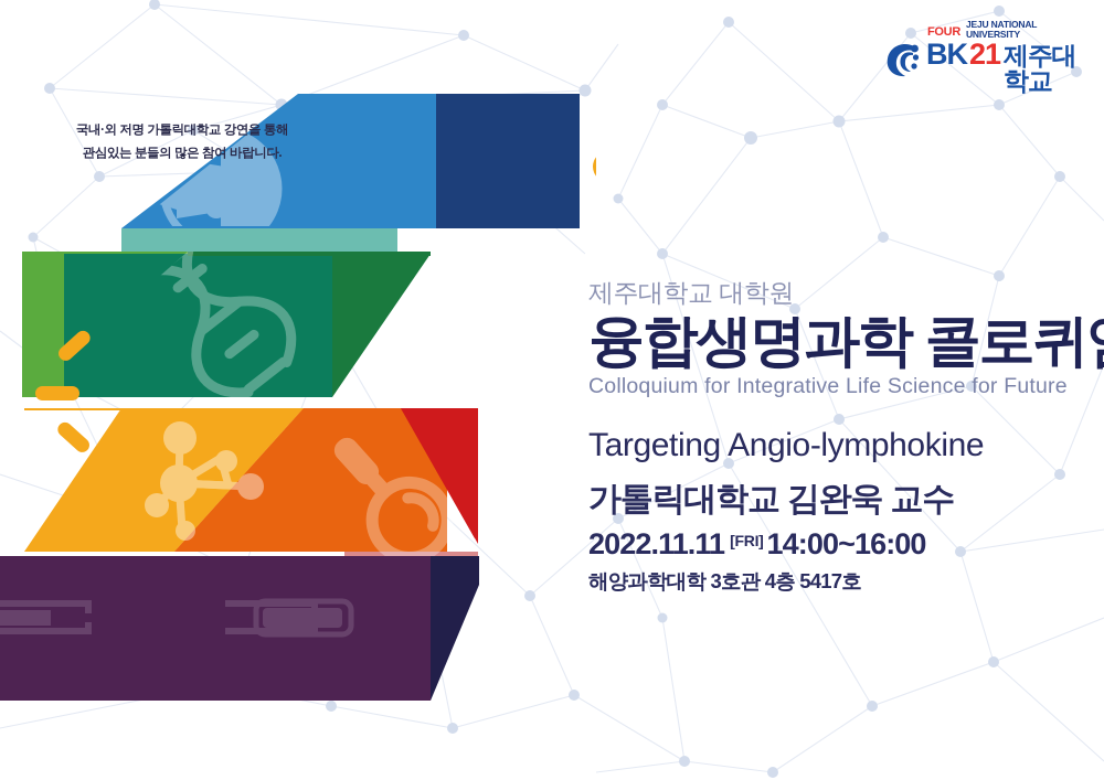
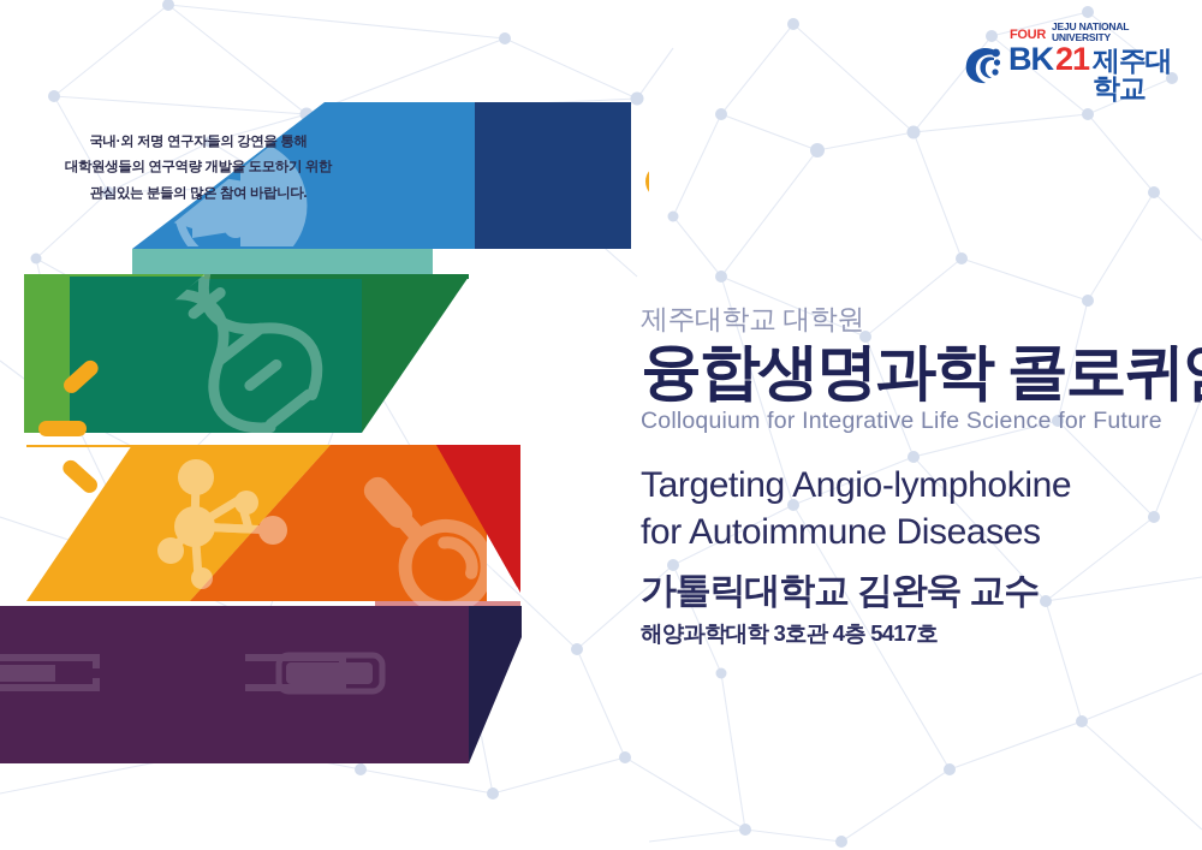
  FOUR
  JEJU NATIONAL UNIVERSITY
  BK
  21
  제주대학교
- 국내·외 저명 가톨릭대학교 강연을 통해
+ 국내·외 저명 연구자들의 강연을 통해
+ 대학원생들의 연구역량 개발을 도모하기 위한
  관심있는 분들의 많은 참여 바랍니다.
  제주대학교 대학원
  융합생명과학 콜로퀴
  Colloquium for Integrative Life Science for Future
  Targeting Angio-lymphokine
+ for Autoimmune Diseases
  가톨릭대학교 김완욱 교수
- 2022.11.11
- [FRI]
- 14:00~16:00
  해양과학대학 3호관 4층 5417호
